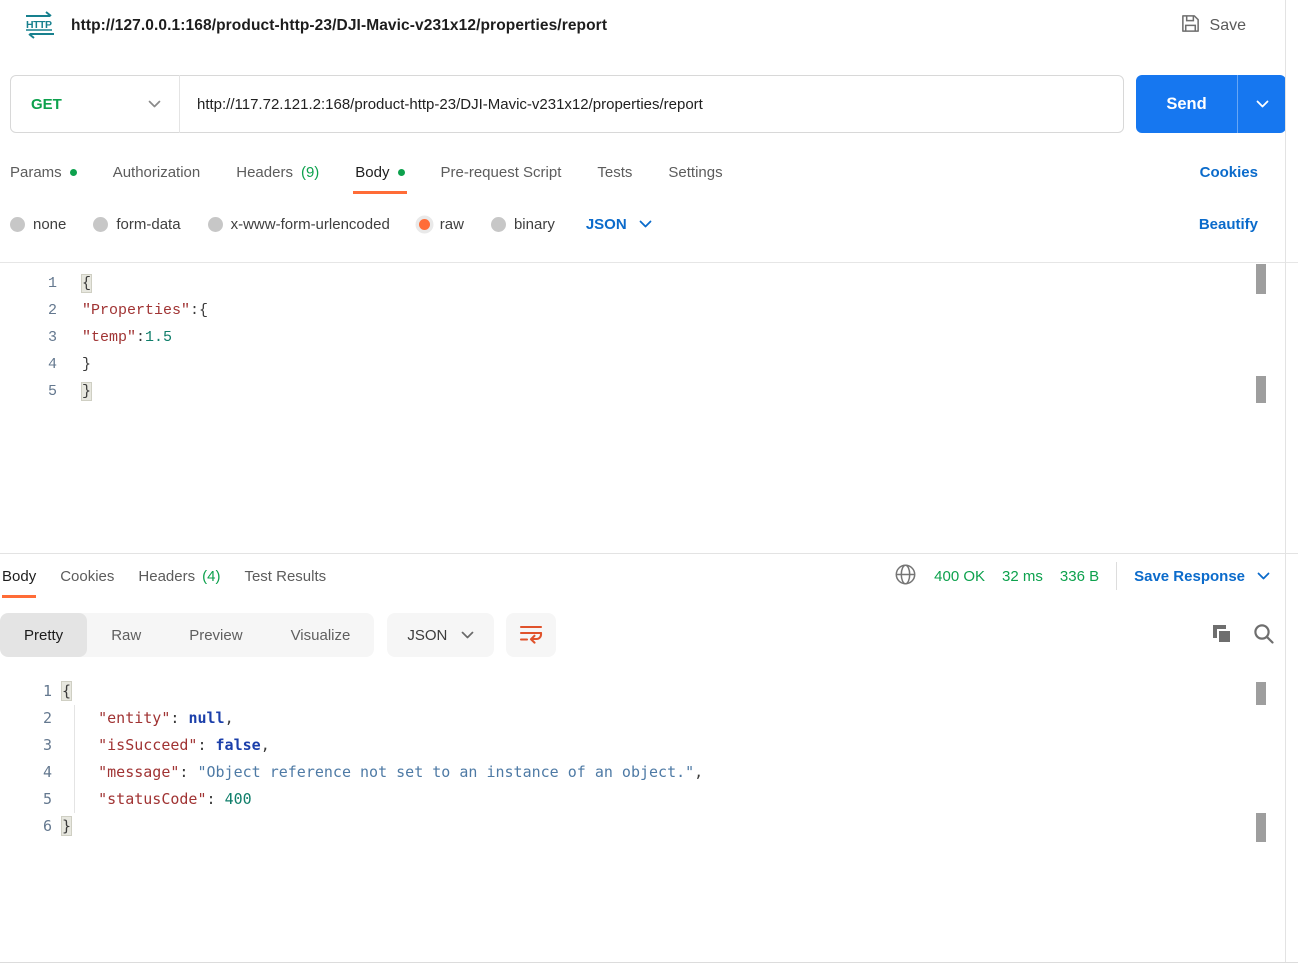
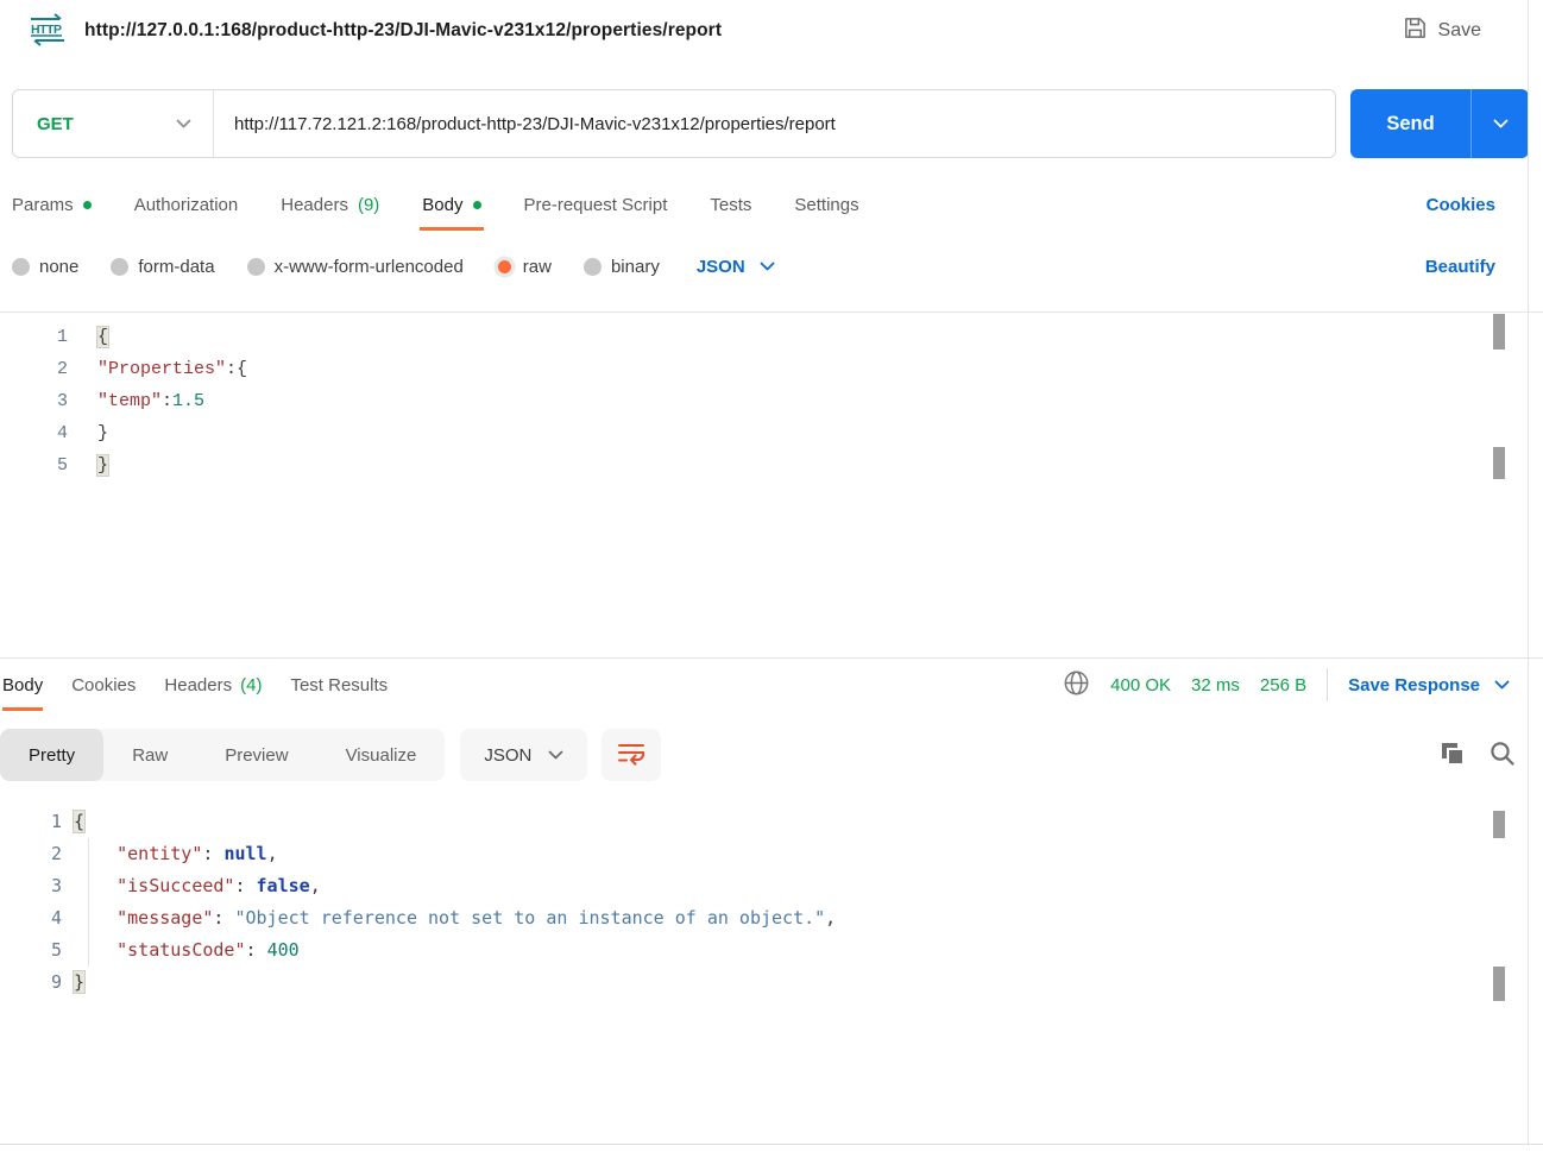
  HTTP
  http://127.0.0.1:168/product-http-23/DJI-Mavic-v231x12/properties/report
  Save
  GET
  http://117.72.121.2:168/product-http-23/DJI-Mavic-v231x12/properties/report
  Send
  Params
  Authorization
  Headers
  (9)
  Body
  Pre-request Script
  Tests
  Settings
  Cookies
  none
  form-data
  x-www-form-urlencoded
  raw
  binary
  JSON
  Beautify
  1
  {
  2
  "Properties":{
  3
  "temp":1.5
  4
  }
  5
  }
  Body
  Cookies
  Headers
  (4)
  Test Results
  400 OK
  32 ms
- 336 B
+ 256 B
  Save Response
  Pretty
  Raw
  Preview
  Visualize
  JSON
  1
  {
  2
  "entity": null,
  3
  "isSucceed": false,
  4
  "message": "Object reference not set to an instance of an object.",
  5
  "statusCode": 400
- 6
+ 9
  }
